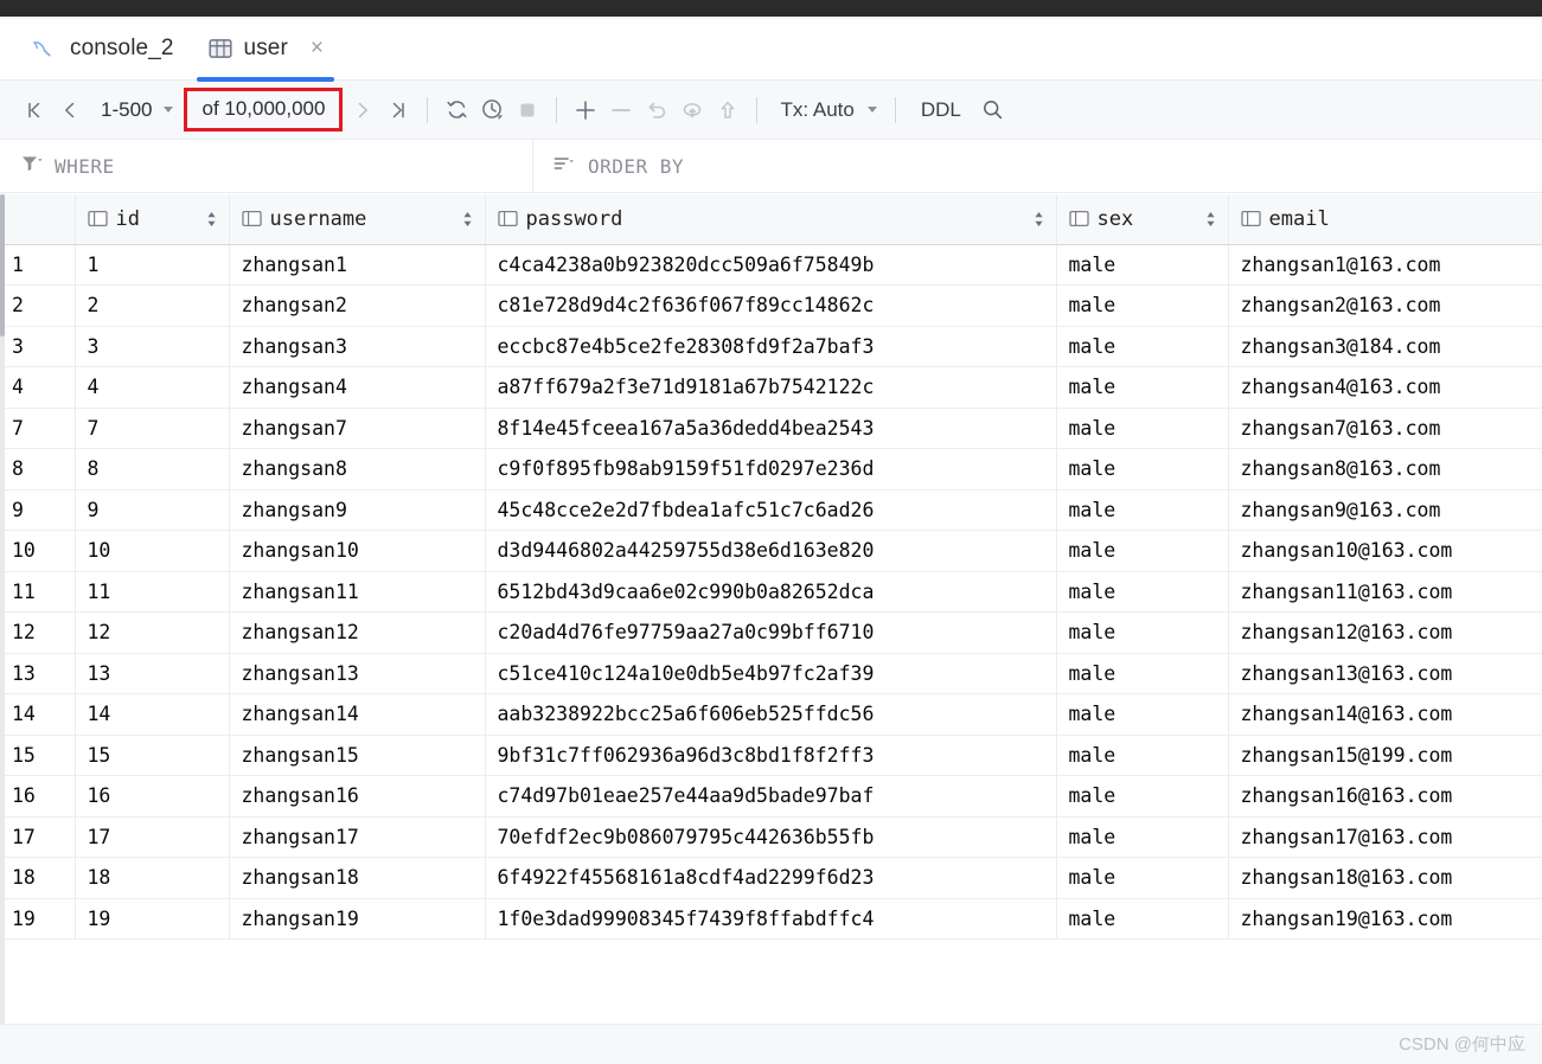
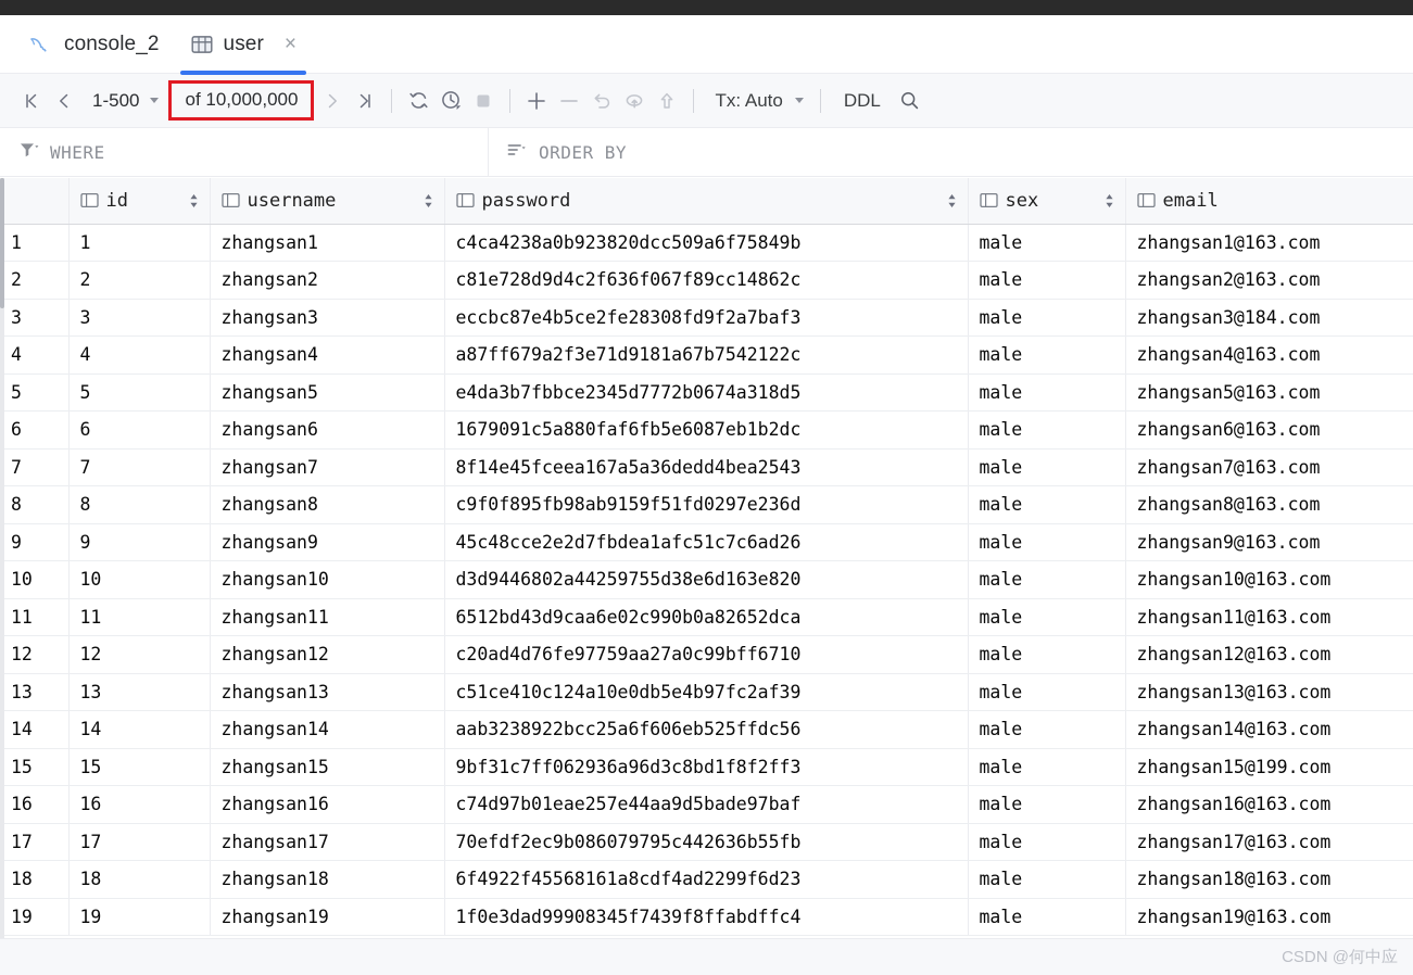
  console_2
  user
  ×
  1-500
  of 10,000,000
  Tx: Auto
  DDL
  WHERE
  ORDER BY
  	id	username	password	sex	email
  1	1	zhangsan1	c4ca4238a0b923820dcc509a6f75849b	male	zhangsan1@163.com
  2	2	zhangsan2	c81e728d9d4c2f636f067f89cc14862c	male	zhangsan2@163.com
  3	3	zhangsan3	eccbc87e4b5ce2fe28308fd9f2a7baf3	male	zhangsan3@184.com
  4	4	zhangsan4	a87ff679a2f3e71d9181a67b7542122c	male	zhangsan4@163.com
+ 5	5	zhangsan5	e4da3b7fbbce2345d7772b0674a318d5	male	zhangsan5@163.com
+ 6	6	zhangsan6	1679091c5a880faf6fb5e6087eb1b2dc	male	zhangsan6@163.com
  7	7	zhangsan7	8f14e45fceea167a5a36dedd4bea2543	male	zhangsan7@163.com
  8	8	zhangsan8	c9f0f895fb98ab9159f51fd0297e236d	male	zhangsan8@163.com
  9	9	zhangsan9	45c48cce2e2d7fbdea1afc51c7c6ad26	male	zhangsan9@163.com
  10	10	zhangsan10	d3d9446802a44259755d38e6d163e820	male	zhangsan10@163.com
  11	11	zhangsan11	6512bd43d9caa6e02c990b0a82652dca	male	zhangsan11@163.com
  12	12	zhangsan12	c20ad4d76fe97759aa27a0c99bff6710	male	zhangsan12@163.com
  13	13	zhangsan13	c51ce410c124a10e0db5e4b97fc2af39	male	zhangsan13@163.com
  14	14	zhangsan14	aab3238922bcc25a6f606eb525ffdc56	male	zhangsan14@163.com
  15	15	zhangsan15	9bf31c7ff062936a96d3c8bd1f8f2ff3	male	zhangsan15@199.com
  16	16	zhangsan16	c74d97b01eae257e44aa9d5bade97baf	male	zhangsan16@163.com
  17	17	zhangsan17	70efdf2ec9b086079795c442636b55fb	male	zhangsan17@163.com
  18	18	zhangsan18	6f4922f45568161a8cdf4ad2299f6d23	male	zhangsan18@163.com
  19	19	zhangsan19	1f0e3dad99908345f7439f8ffabdffc4	male	zhangsan19@163.com
  CSDN @何中应
